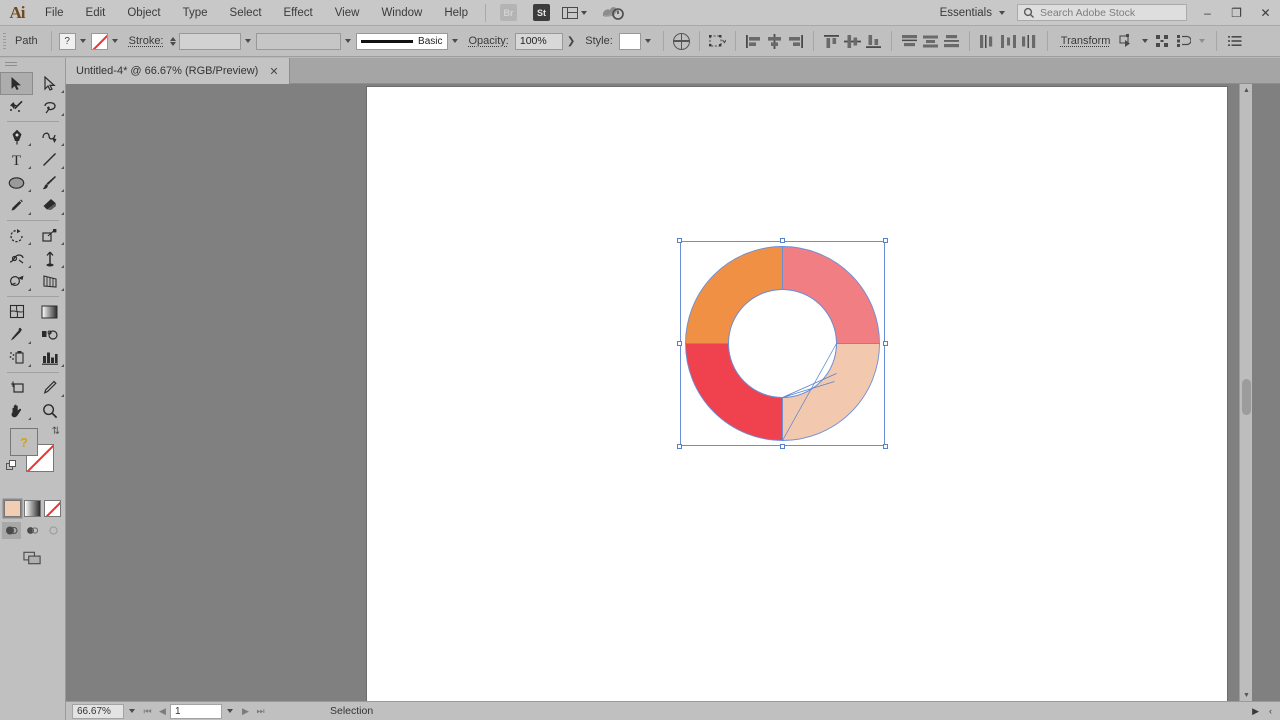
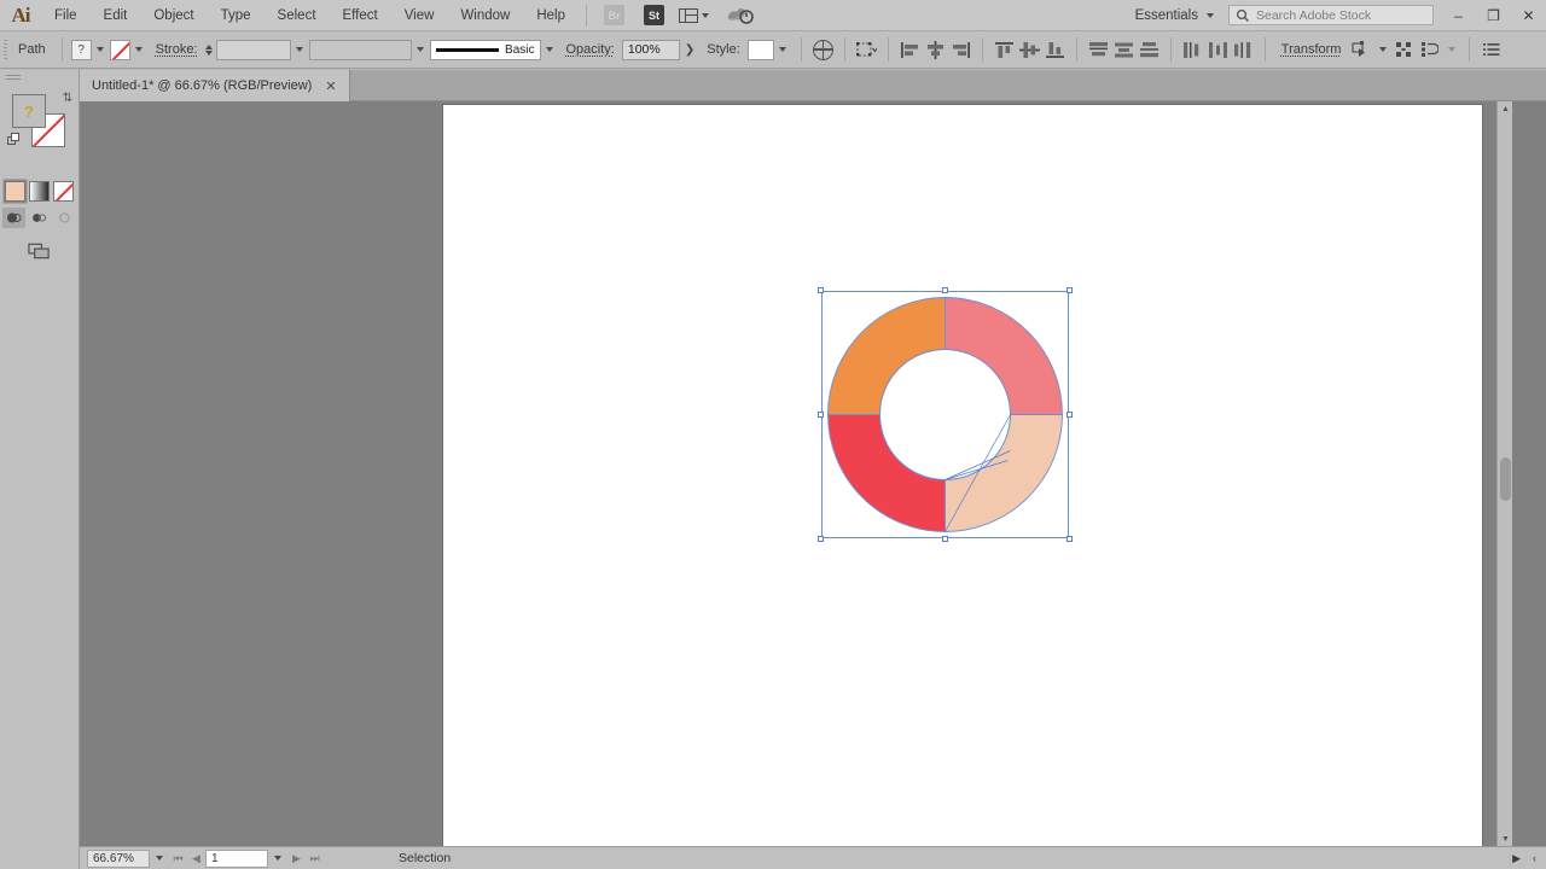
  Ai
  File
  Edit
  Object
  Type
  Select
  Effect
  View
  Window
  Help
  Br
  St
  Essentials
  Search Adobe Stock
  –
  ❐
  ✕
  Path
  ?
  Stroke:
  Basic
  Opacity:
  100%
  ❯
  Style:
  Transform
- Untitled-4* @ 66.67% (RGB/Preview)
+ Untitled-1* @ 66.67% (RGB/Preview)
  ✕
- T
  ?
  ⇅
  66.67%
  ⏮
  ◀
  1
  ▶
  ⏭
  Selection
  ▶
  ‹
